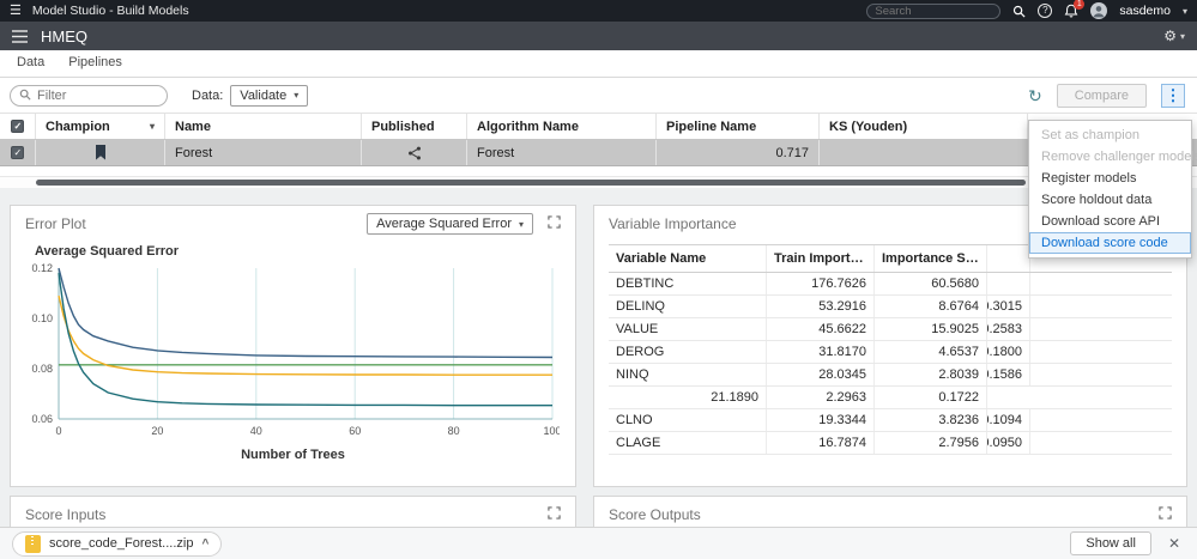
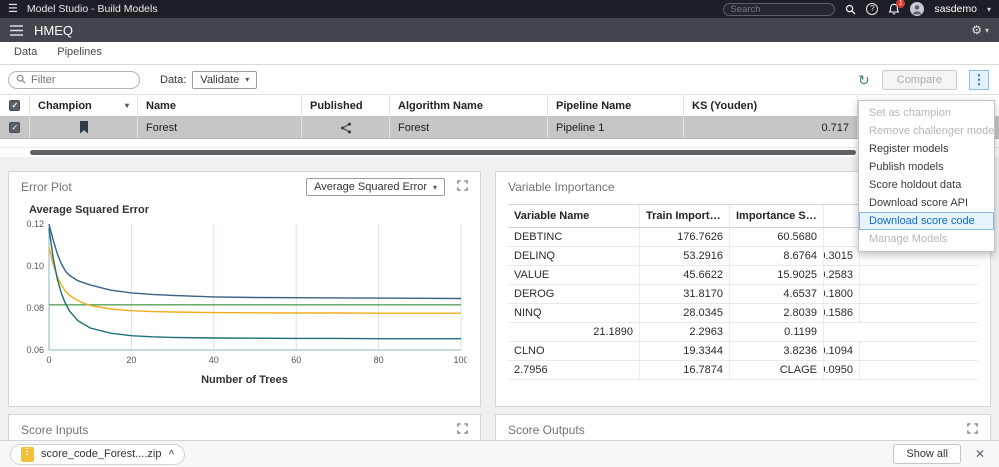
  ☰
  Model Studio - Build Models
  Search
  ?
  sasdemo
  ▾
  HMEQ
  ⚙
  ▾
  Data
  Pipelines
  Filter
  Data:
  Validate
  ▾
  ↻
  Compare
  ⋮
  Champion
  ▾
  Name
  Published
  Algorithm Name
  Pipeline Name
  KS (Youden)
  Forest
  Forest
+ Pipeline 1
  0.717
  Error Plot
  Average Squared Error
  ▾
  Average Squared Error
  0
  20
  40
  60
  80
  100
  0.06
  0.08
  0.10
  0.12
  Number of Trees
  Variable Importance
  Variable Name
  Train Importanc
  DEBTINC
  176.7626
  60.5680
  DELINQ
  53.2916
  8.6764
  .3015
  VALUE
  45.6622
  15.9025
  .2583
  DEROG
  31.8170
  4.6537
  .1800
  NINQ
  28.0345
  2.8039
  .1586
  21.1890
  2.2963
- 0.1722
+ 0.1199
  CLNO
  19.3344
  3.8236
  .1094
- CLAGE
+ 2.7956
  16.7874
- 2.7956
+ CLAGE
  .0950
  Score Inputs
  Score Outputs
  Set as champion
  Remove challenger model
  Register models
+ Publish models
  Score holdout data
  Download score API
  Download score code
+ Manage Models
  score_code_Forest....zip
  ^
  Show all
  ✕
